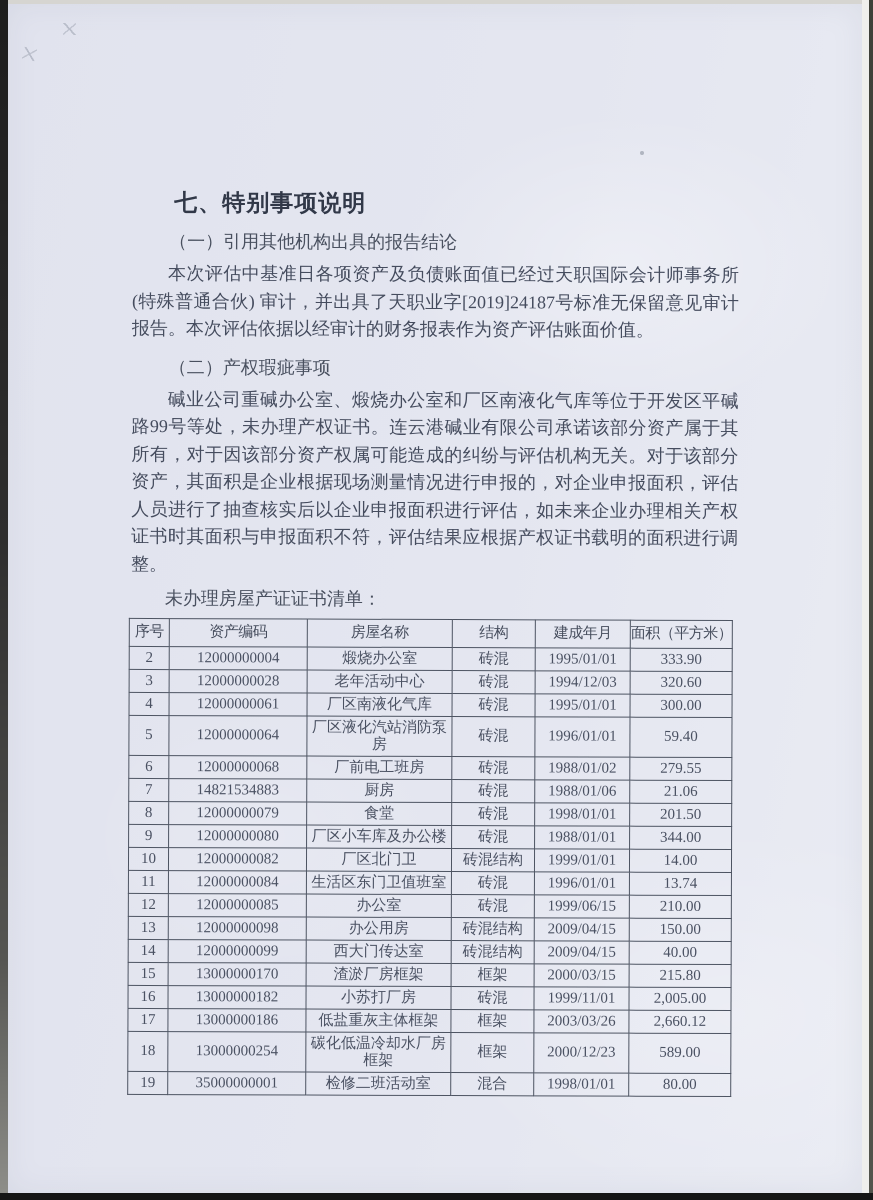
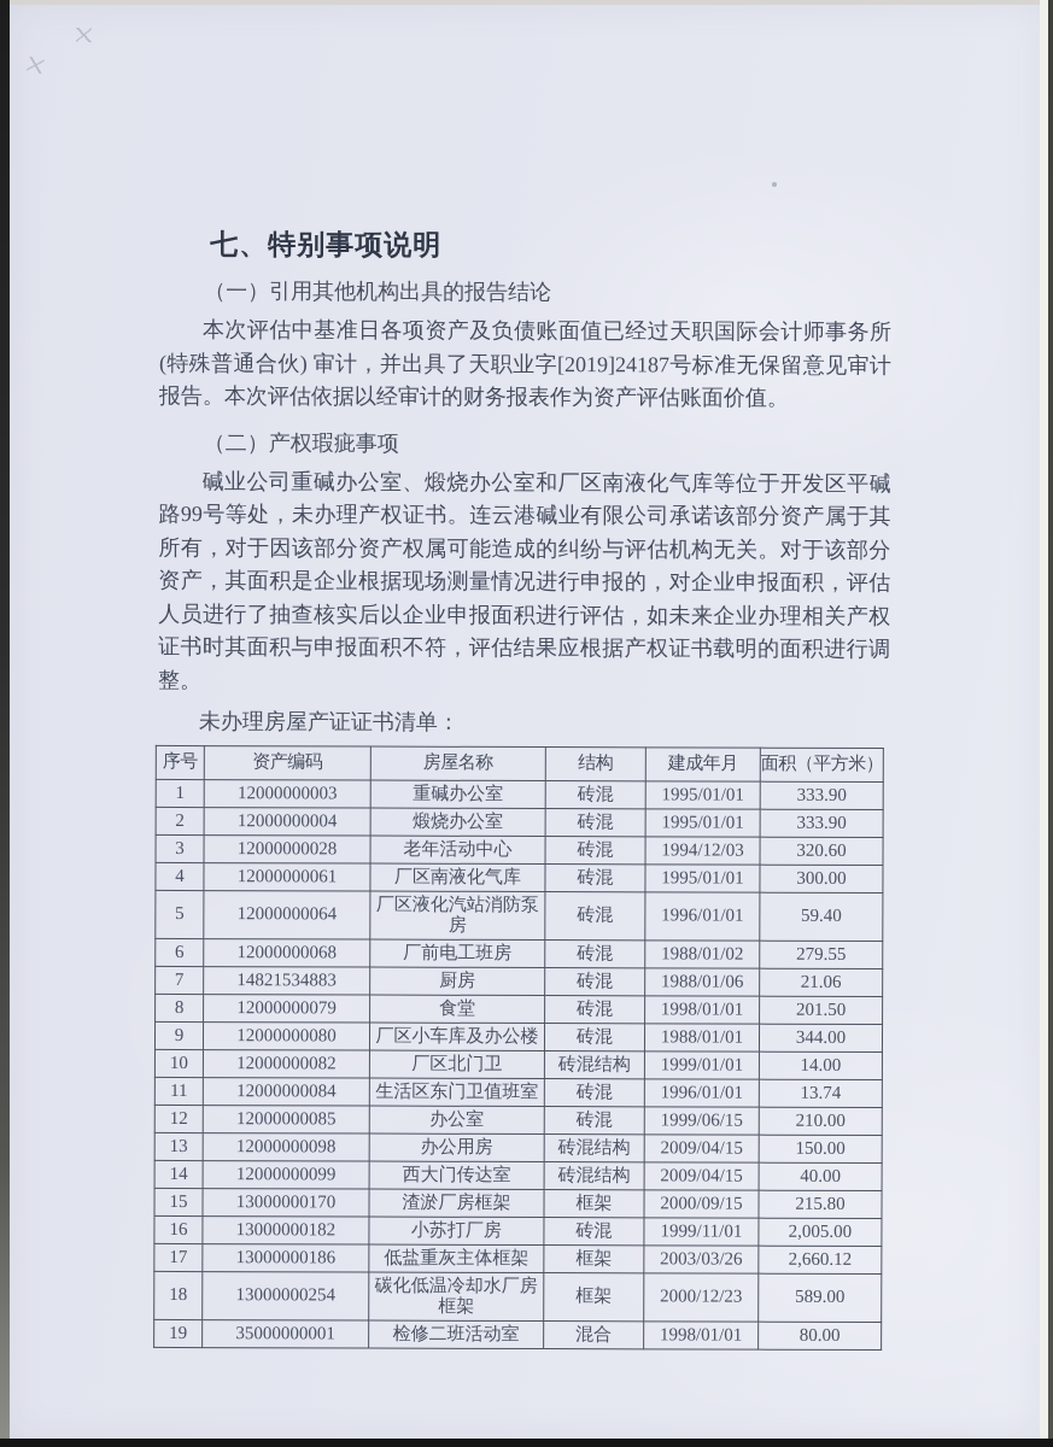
  七、特别事项说明
  （一）引用其他机构出具的报告结论
  本次评估中基准日各项资产及负债账面值已经过天职国际会计师事务所(特殊普通合伙) 审计，并出具了天职业字[2019]24187号标准无保留意见审计报告。本次评估依据以经审计的财务报表作为资产评估账面价值。
  （二）产权瑕疵事项
  碱业公司重碱办公室、煅烧办公室和厂区南液化气库等位于开发区平碱路99号等处，未办理产权证书。连云港碱业有限公司承诺该部分资产属于其所有，对于因该部分资产权属可能造成的纠纷与评估机构无关。对于该部分资产，其面积是企业根据现场测量情况进行申报的，对企业申报面积，评估人员进行了抽查核实后以企业申报面积进行评估，如未来企业办理相关产权证书时其面积与申报面积不符，评估结果应根据产权证书载明的面积进行调整。
  未办理房屋产证证书清单：
  序号	资产编码	房屋名称	结构	建成年月	面积（平方米）
+ 1	12000000003	重碱办公室	砖混	1995/01/01	333.90
  2	12000000004	煅烧办公室	砖混	1995/01/01	333.90
  3	12000000028	老年活动中心	砖混	1994/12/03	320.60
  4	12000000061	厂区南液化气库	砖混	1995/01/01	300.00
  5	12000000064	厂区液化汽站消防泵房	砖混	1996/01/01	59.40
  6	12000000068	厂前电工班房	砖混	1988/01/02	279.55
  7	14821534883	厨房	砖混	1988/01/06	21.06
  8	12000000079	食堂	砖混	1998/01/01	201.50
  9	12000000080	厂区小车库及办公楼	砖混	1988/01/01	344.00
  10	12000000082	厂区北门卫	砖混结构	1999/01/01	14.00
  11	12000000084	生活区东门卫值班室	砖混	1996/01/01	13.74
  12	12000000085	办公室	砖混	1999/06/15	210.00
  13	12000000098	办公用房	砖混结构	2009/04/15	150.00
  14	12000000099	西大门传达室	砖混结构	2009/04/15	40.00
- 15	13000000170	渣淤厂房框架	框架	2000/03/15	215.80
+ 15	13000000170	渣淤厂房框架	框架	2000/09/15	215.80
  16	13000000182	小苏打厂房	砖混	1999/11/01	2,005.00
  17	13000000186	低盐重灰主体框架	框架	2003/03/26	2,660.12
  18	13000000254	碳化低温冷却水厂房框架	框架	2000/12/23	589.00
  19	35000000001	检修二班活动室	混合	1998/01/01	80.00
